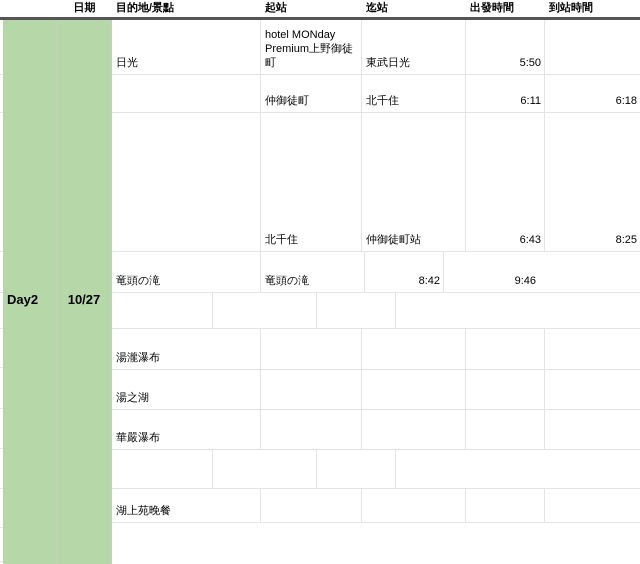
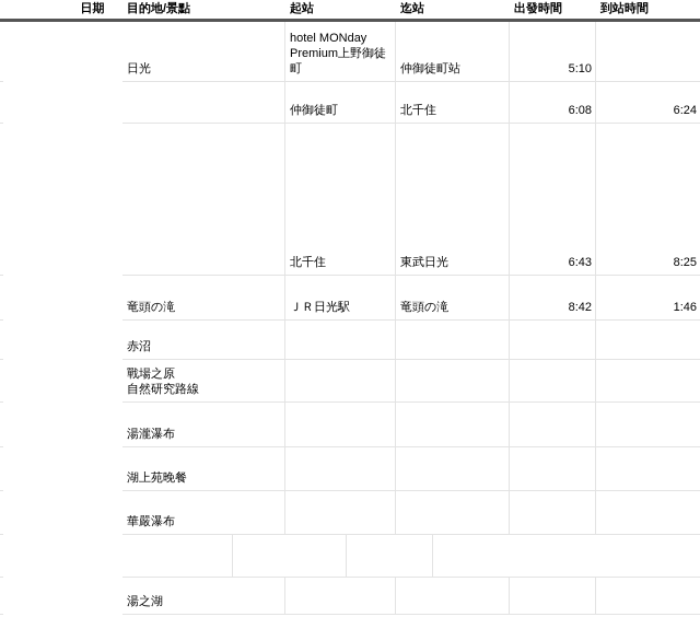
  日期
  目的地/景點
  起站
  迄站
  出發時間
  到站時間
- Day2
- 10/27
  日光
  hotel MONday
  Premium上野御徒町
- 東武日光
+ 仲御徒町站
- 5:50
+ 5:10
  仲御徒町
  北千住
- 6:11
+ 6:08
- 6:18
+ 6:24
  北千住
- 仲御徒町站
+ 東武日光
  6:43
  8:25
  竜頭の滝
+ ＪＲ日光駅
  竜頭の滝
  8:42
- 9:46
+ 1:46
+ 赤沼
+ 戰場之原
+ 自然研究路線
  湯瀧瀑布
- 湯之湖
+ 湖上苑晚餐
  華嚴瀑布
- 湖上苑晚餐
+ 湯之湖
